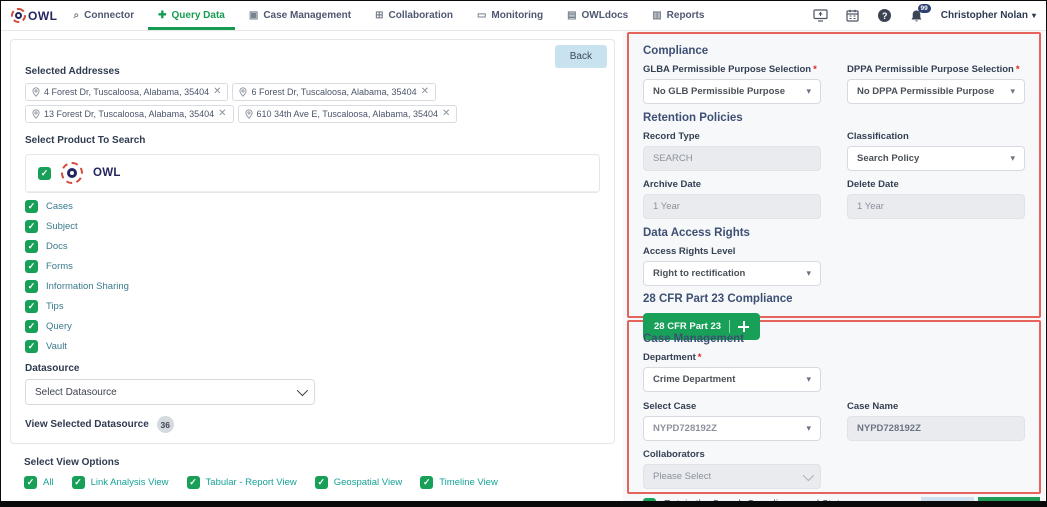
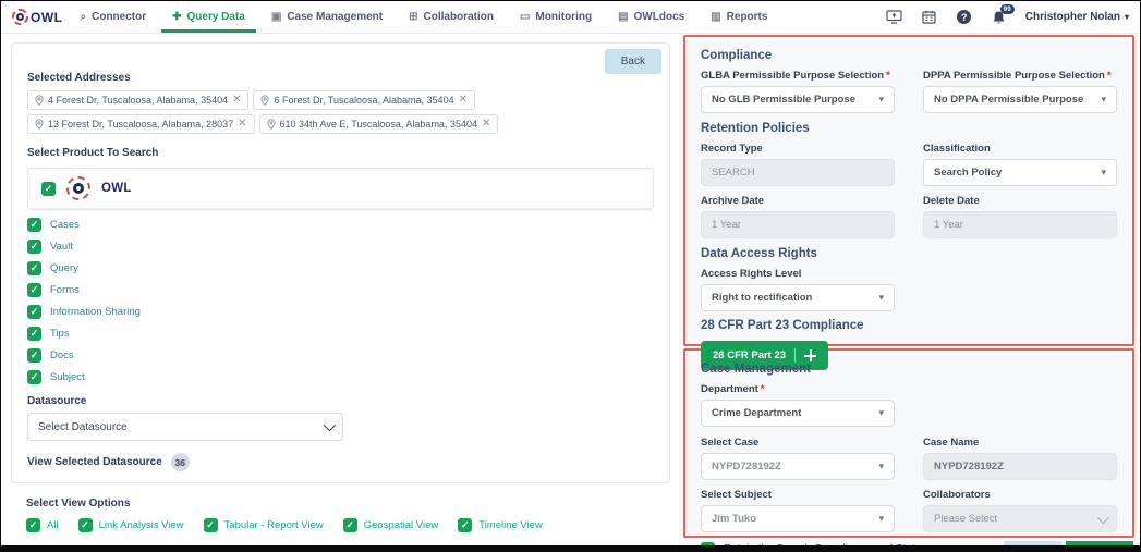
  OWL
  ⌕
  Connector
  ✚
  Query Data
  ▣
  Case Management
  ⊞
  Collaboration
  ▭
  Monitoring
  ▤
  OWLdocs
  ▥
  Reports
  ?
  Christopher Nolan
  ▾
  Back
  Selected Addresses
  4 Forest Dr, Tuscaloosa, Alabama, 35404
  ✕
  6 Forest Dr, Tuscaloosa, Alabama, 35404
  ✕
- 13 Forest Dr, Tuscaloosa, Alabama, 35404
+ 13 Forest Dr, Tuscaloosa, Alabama, 28037
  ✕
  610 34th Ave E, Tuscaloosa, Alabama, 35404
  ✕
  Select Product To Search
  OWL
  Cases
- Subject
+ Vault
- Docs
+ Query
  Forms
  Information Sharing
  Tips
- Query
+ Docs
- Vault
+ Subject
  Datasource
  Select Datasource
  View Selected Datasource
  36
  Select View Options
  All
  Link Analysis View
  Tabular - Report View
  Geospatial View
  Timeline View
  Compliance
  GLBA Permissible Purpose Selection *
  No GLB Permissible Purpose
  DPPA Permissible Purpose Selection *
  No DPPA Permissible Purpose
  Retention Policies
  Record Type
  SEARCH
  Classification
  Search Policy
  Archive Date
  1 Year
  Delete Date
  1 Year
  Data Access Rights
  Access Rights Level
  Right to rectification
  28 CFR Part 23 Compliance
  28 CFR Part 23
  Case Management
  Department *
  Crime Department
  Select Case
  NYPD728192Z
  Case Name
  NYPD728192Z
+ Select Subject
+ Jim Tuko
  Collaborators
  Please Select
